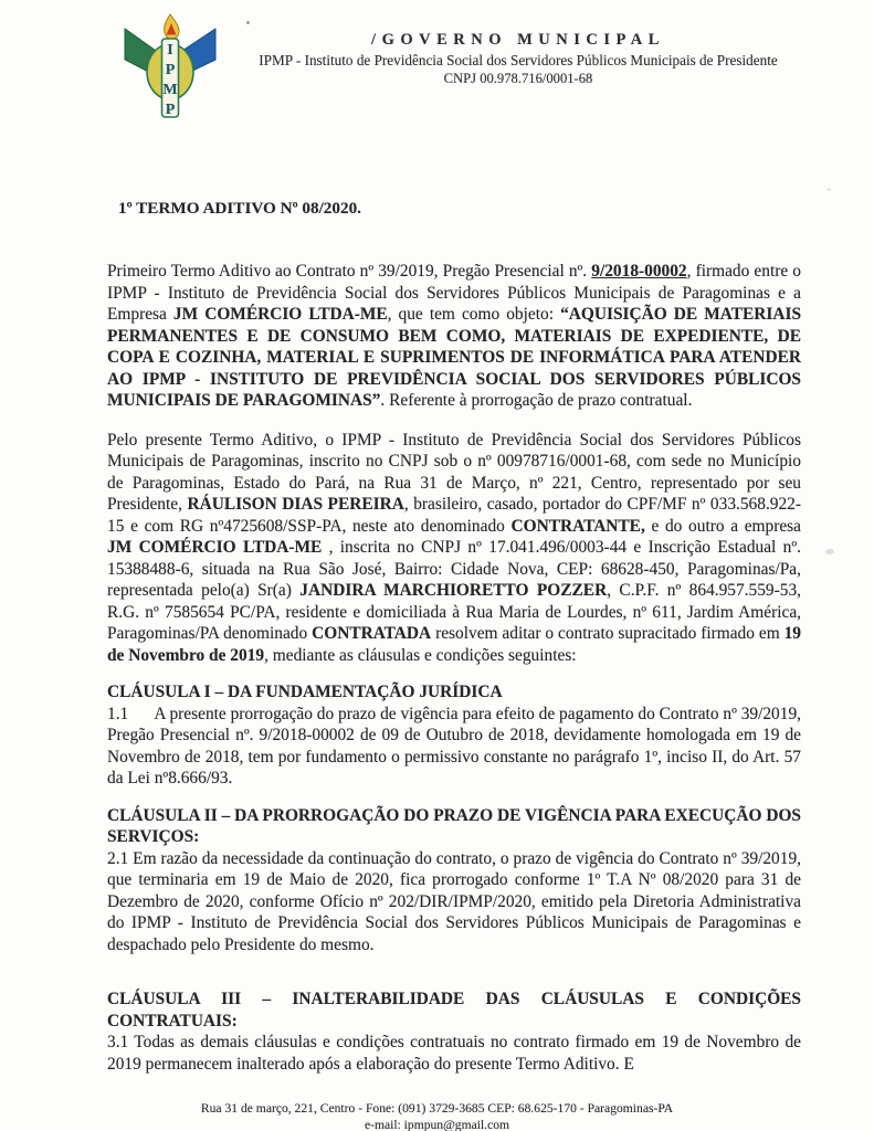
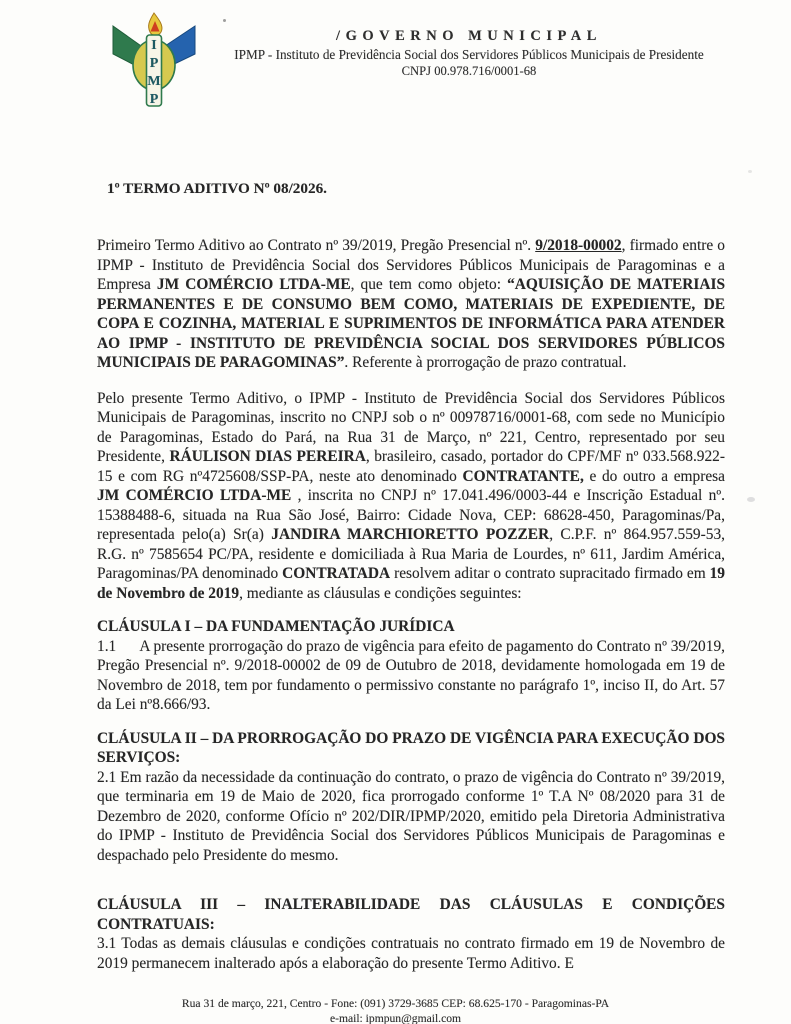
  I
  P
  M
  P
  /GOVERNO MUNICIPAL
  IPMP - Instituto de Previdência Social dos Servidores Públicos Municipais de Presidente
  CNPJ 00.978.716/0001-68
- 1º TERMO ADITIVO Nº 08/2020.
+ 1º TERMO ADITIVO Nº 08/2026.
  Primeiro Termo Aditivo ao Contrato nº 39/2019, Pregão Presencial nº. 9/2018-00002, firmado entre o IPMP - Instituto de Previdência Social dos Servidores Públicos Municipais de Paragominas e a Empresa JM COMÉRCIO LTDA-ME, que tem como objeto: “AQUISIÇÃO DE MATERIAIS PERMANENTES E DE CONSUMO BEM COMO, MATERIAIS DE EXPEDIENTE, DE COPA E COZINHA, MATERIAL E SUPRIMENTOS DE INFORMÁTICA PARA ATENDER AO IPMP - INSTITUTO DE PREVIDÊNCIA SOCIAL DOS SERVIDORES PÚBLICOS MUNICIPAIS DE PARAGOMINAS”. Referente à prorrogação de prazo contratual.
  Pelo presente Termo Aditivo, o IPMP - Instituto de Previdência Social dos Servidores Públicos Municipais de Paragominas, inscrito no CNPJ sob o nº 00978716/0001-68, com sede no Município de Paragominas, Estado do Pará, na Rua 31 de Março, nº 221, Centro, representado por seu Presidente, RÁULISON DIAS PEREIRA, brasileiro, casado, portador do CPF/MF nº 033.568.922-15 e com RG nº4725608/SSP-PA, neste ato denominado CONTRATANTE, e do outro a empresa JM COMÉRCIO LTDA-ME , inscrita no CNPJ nº 17.041.496/0003-44 e Inscrição Estadual nº. 15388488-6, situada na Rua São José, Bairro: Cidade Nova, CEP: 68628-450, Paragominas/Pa, representada pelo(a) Sr(a) JANDIRA MARCHIORETTO POZZER, C.P.F. nº 864.957.559-53, R.G. nº 7585654 PC/PA, residente e domiciliada à Rua Maria de Lourdes, nº 611, Jardim América, Paragominas/PA denominado CONTRATADA resolvem aditar o contrato supracitado firmado em 19 de Novembro de 2019, mediante as cláusulas e condições seguintes:
  CLÁUSULA I – DA FUNDAMENTAÇÃO JURÍDICA
  1.1 A presente prorrogação do prazo de vigência para efeito de pagamento do Contrato nº 39/2019, Pregão Presencial nº. 9/2018-00002 de 09 de Outubro de 2018, devidamente homologada em 19 de Novembro de 2018, tem por fundamento o permissivo constante no parágrafo 1º, inciso II, do Art. 57 da Lei nº8.666/93.
  CLÁUSULA II – DA PRORROGAÇÃO DO PRAZO DE VIGÊNCIA PARA EXECUÇÃO DOS SERVIÇOS:
  2.1 Em razão da necessidade da continuação do contrato, o prazo de vigência do Contrato nº 39/2019, que terminaria em 19 de Maio de 2020, fica prorrogado conforme 1º T.A Nº 08/2020 para 31 de Dezembro de 2020, conforme Ofício nº 202/DIR/IPMP/2020, emitido pela Diretoria Administrativa do IPMP - Instituto de Previdência Social dos Servidores Públicos Municipais de Paragominas e despachado pelo Presidente do mesmo.
  CLÁUSULA III – INALTERABILIDADE DAS CLÁUSULAS E CONDIÇÕES CONTRATUAIS:
  3.1 Todas as demais cláusulas e condições contratuais no contrato firmado em 19 de Novembro de 2019 permanecem inalterado após a elaboração do presente Termo Aditivo. E
  Rua 31 de março, 221, Centro - Fone: (091) 3729-3685 CEP: 68.625-170 - Paragominas-PA
  e-mail: ipmpun@gmail.com
